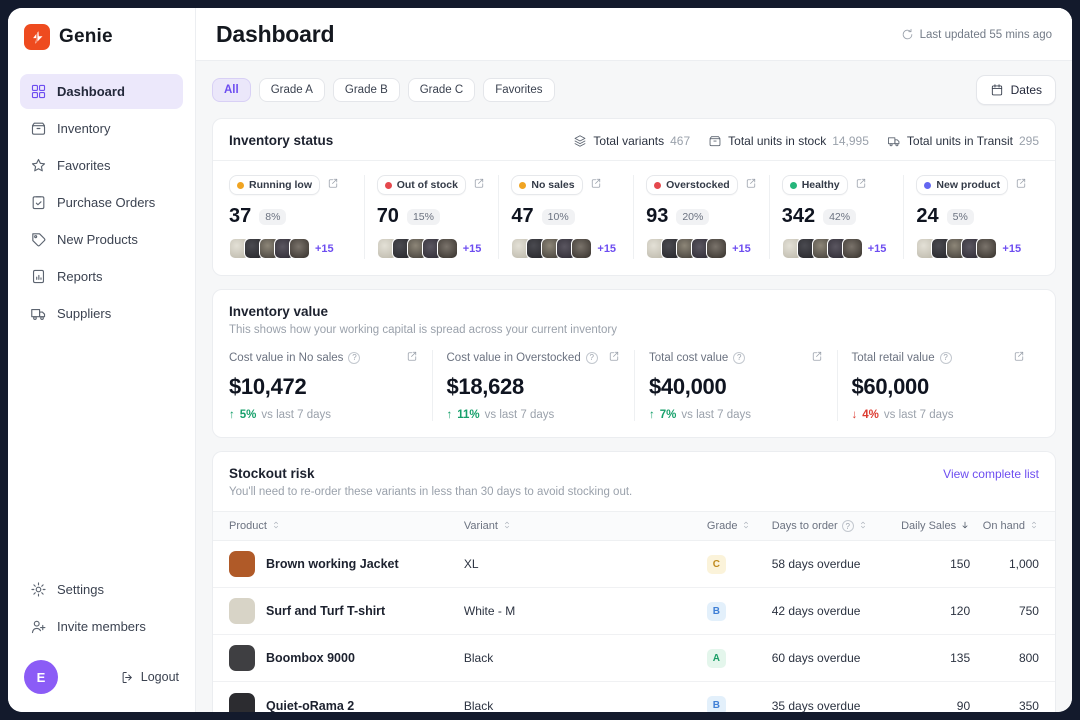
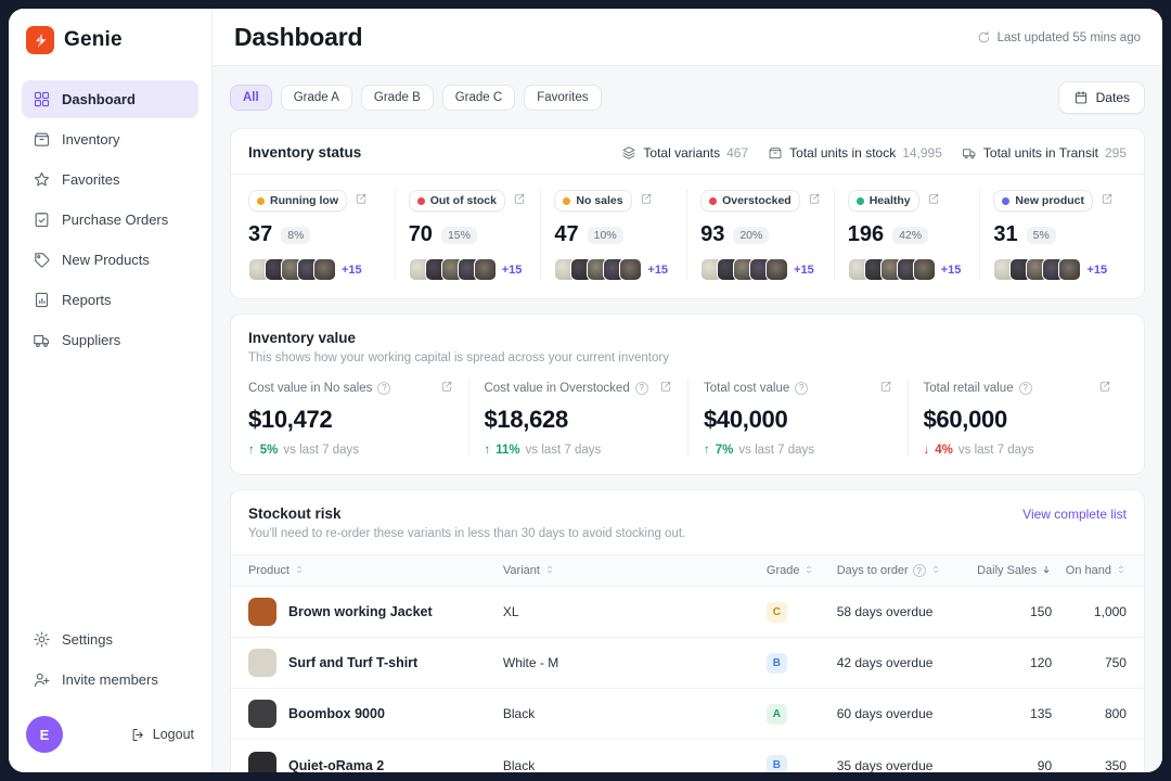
  Genie
  Dashboard
  Inventory
  Favorites
  Purchase Orders
  New Products
  Reports
  Suppliers
  Settings
  Invite members
  E
  Logout
  Dashboard
  Last updated 55 mins ago
  All
  Grade A
  Grade B
  Grade C
  Favorites
  Dates
  Inventory status
  Total variants
  467
  Total units in stock
  14,995
  Total units in Transit
  295
  Running low
  37
  8%
  +15
  Out of stock
  70
  15%
  +15
  No sales
  47
  10%
  +15
  Overstocked
  93
  20%
  +15
  Healthy
- 342
+ 196
  42%
  +15
  New product
- 24
+ 31
  5%
  +15
  Inventory value
  This shows how your working capital is spread across your current inventory
  Cost value in No sales
  ?
  $10,472
  ↑
  5%
  vs last 7 days
  Cost value in Overstocked
  ?
  $18,628
  ↑
  11%
  vs last 7 days
  Total cost value
  ?
  $40,000
  ↑
  7%
  vs last 7 days
  Total retail value
  ?
  $60,000
  ↓
  4%
  vs last 7 days
  Stockout risk
  View complete list
  You'll need to re-order these variants in less than 30 days to avoid stocking out.
  Product
  Variant
  Grade
  Days to order
  ?
  Daily Sales
  On hand
  Brown working Jacket
  XL
  C
  58 days overdue
  150
  1,000
  Surf and Turf T-shirt
  White - M
  B
  42 days overdue
  120
  750
  Boombox 9000
  Black
  A
  60 days overdue
  135
  800
  Quiet-oRama 2
  Black
  B
  35 days overdue
  90
  350
